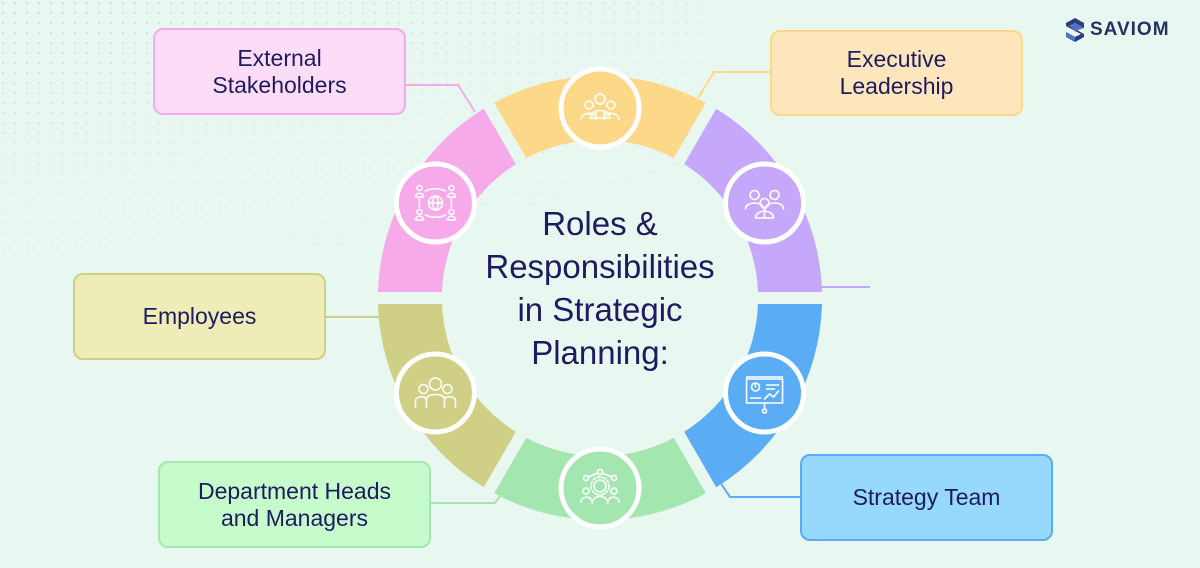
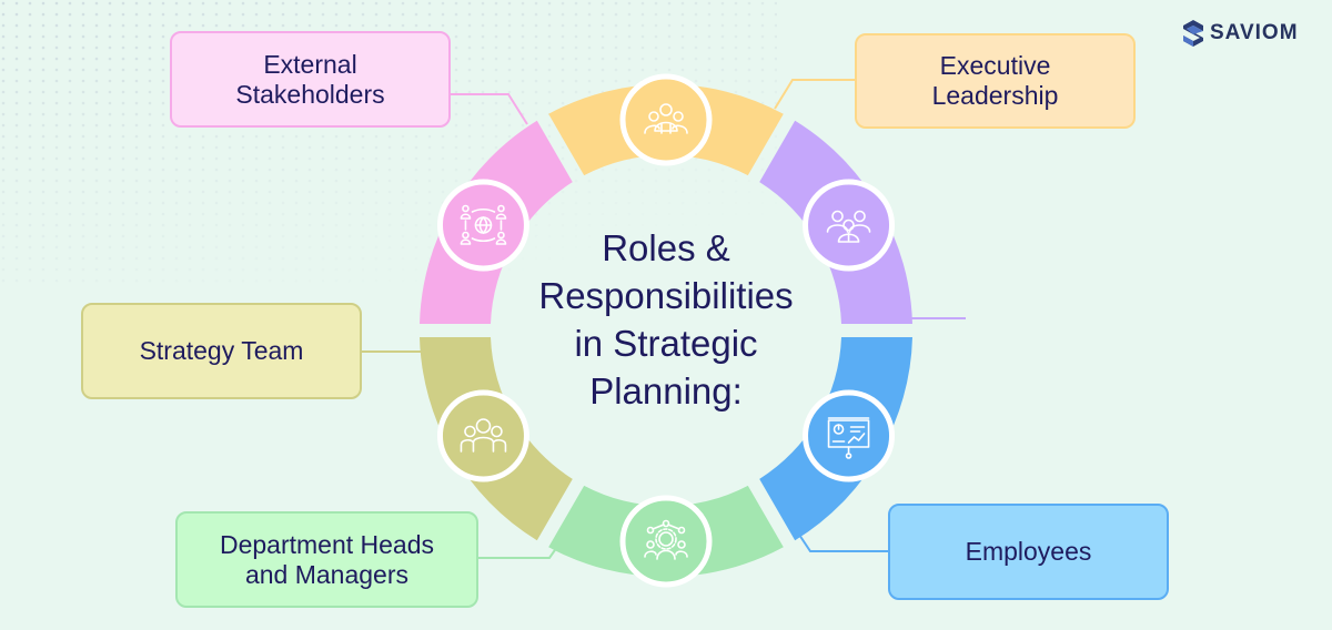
  Roles &
  Responsibilities
  in Strategic
  Planning:
  Executive
  Leadership
- Strategy Team
+ Employees
  Department Heads
  and Managers
- Employees
+ Strategy Team
  External
  Stakeholders
  SAVIOM
